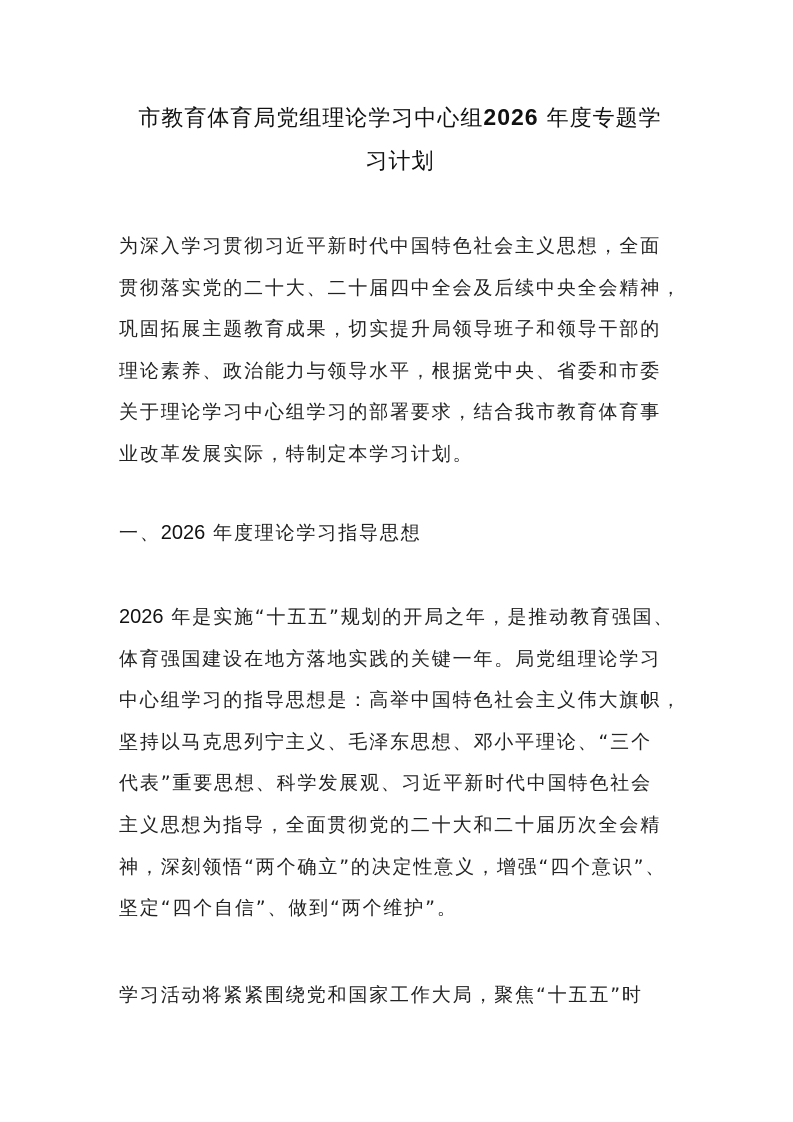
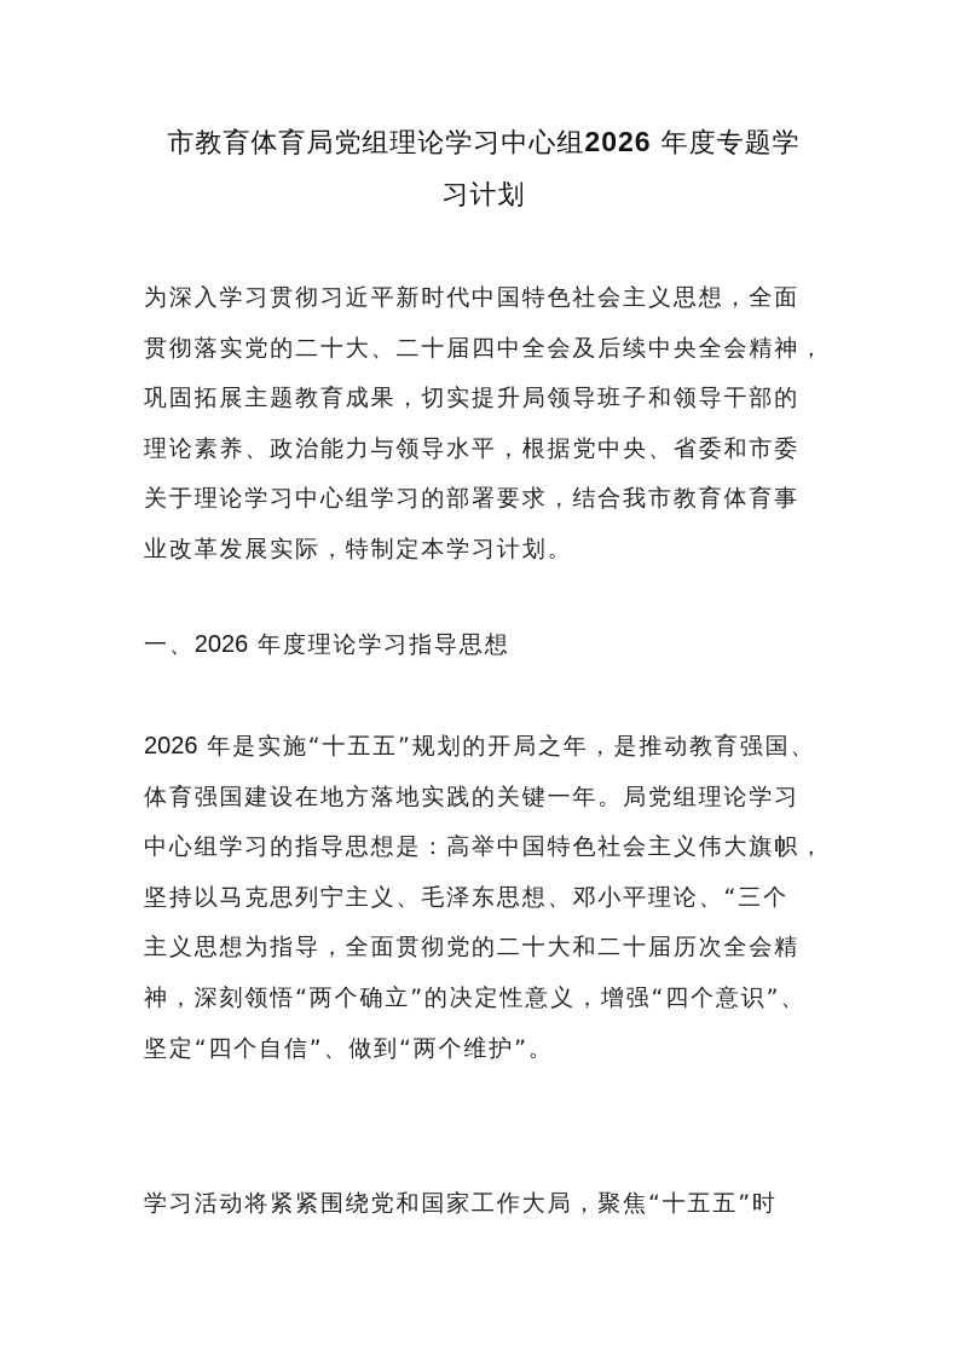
  市教育体育局党组理论学习中心组2026 年度专题学
  习计划
  为深入学习贯彻习近平新时代中国特色社会主义思想，全面
  贯彻落实党的二十大、二十届四中全会及后续中央全会精神，
  巩固拓展主题教育成果，切实提升局领导班子和领导干部的
  理论素养、政治能力与领导水平，根据党中央、省委和市委
  关于理论学习中心组学习的部署要求，结合我市教育体育事
  业改革发展实际，特制定本学习计划。
  一、2026 年度理论学习指导思想
  2026 年是实施“十五五”规划的开局之年，是推动教育强国、
  体育强国建设在地方落地实践的关键一年。局党组理论学习
  中心组学习的指导思想是：高举中国特色社会主义伟大旗帜，
  坚持以马克思列宁主义、毛泽东思想、邓小平理论、“三个
- 代表”重要思想、科学发展观、习近平新时代中国特色社会
  主义思想为指导，全面贯彻党的二十大和二十届历次全会精
  神，深刻领悟“两个确立”的决定性意义，增强“四个意识”、
  坚定“四个自信”、做到“两个维护”。
  学习活动将紧紧围绕党和国家工作大局，聚焦“十五五”时
